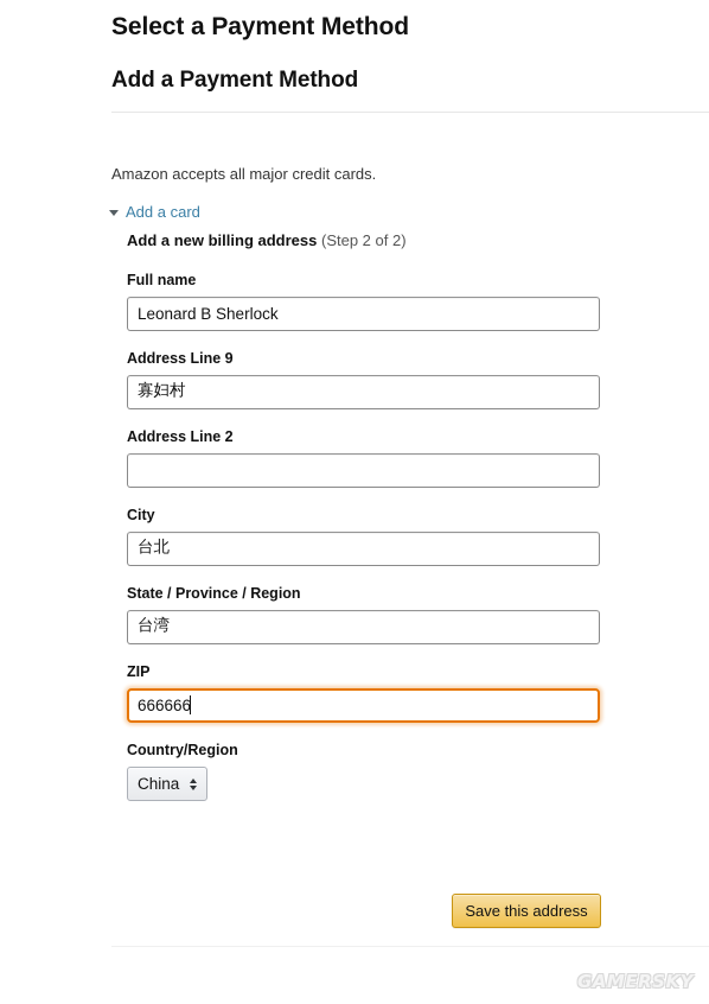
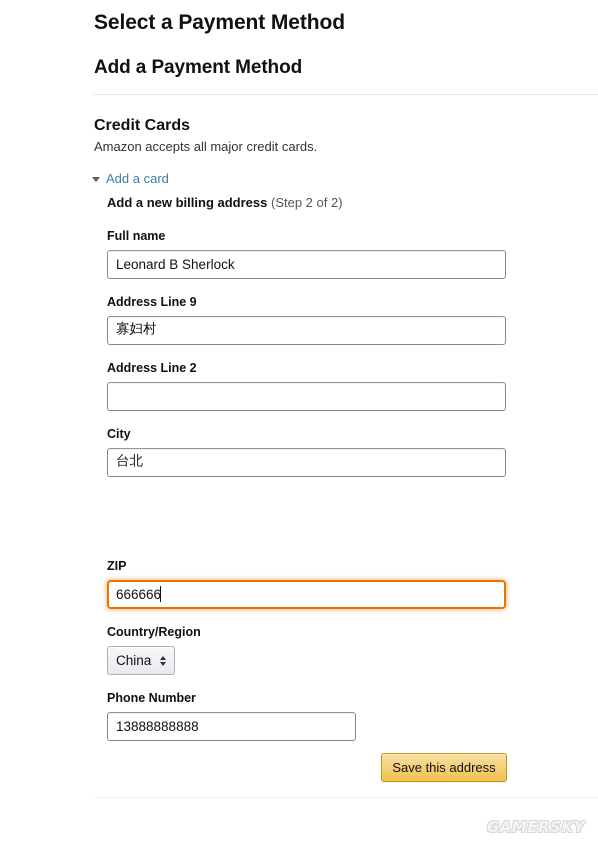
  Select a Payment Method
  Add a Payment Method
+ Credit Cards
  Amazon accepts all major credit cards.
  Add a card
  Add a new billing address (Step 2 of 2)
  Full name
  Leonard B Sherlock
  Address Line 9
  寡妇村
  Address Line 2
  City
  台北
- State / Province / Region
- 台湾
  ZIP
  666666
  Country/Region
  China
+ Phone Number
+ 13888888888
  Save this address
  GAMERSKY
